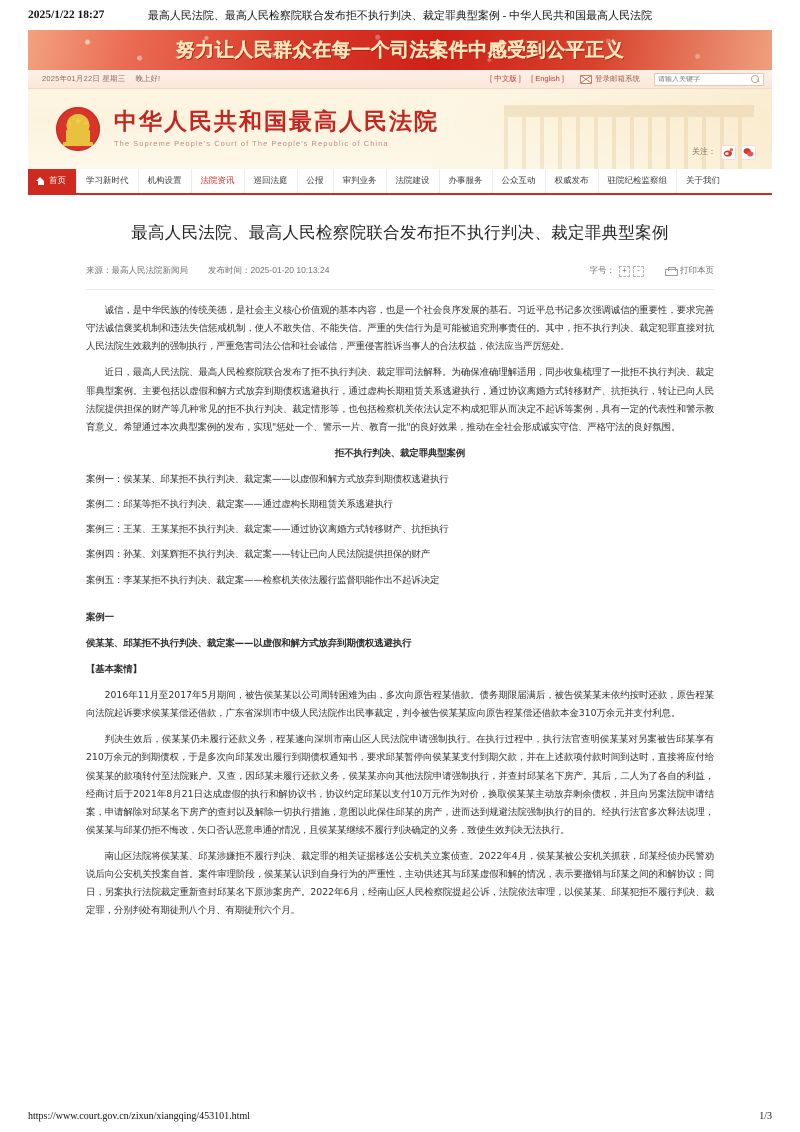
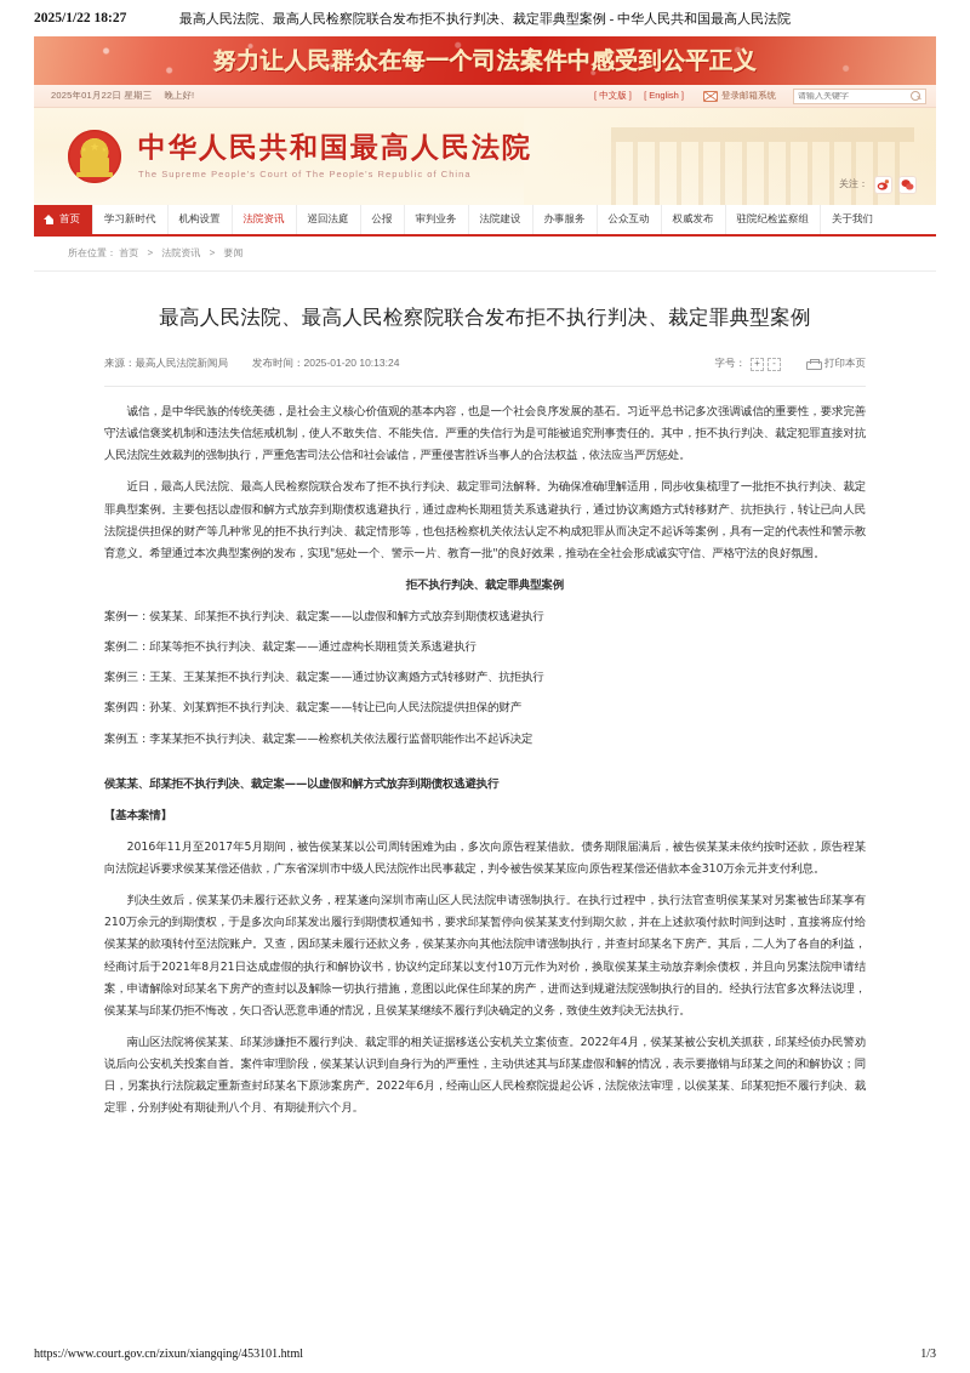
  2025/1/22 18:27
  最高人民法院、最高人民检察院联合发布拒不执行判决、裁定罪典型案例 - 中华人民共和国最高人民法院
  努力让人民群众在每一个司法案件中感受到公平正义
  2025年01月22日 星期三
  晚上好!
  [ 中文版 ] [ English ]
  登录邮箱系统
  请输入关键字
  中华人民共和国最高人民法院
  The Supreme People's Court of The People's Republic of China
  关注：
  首页
  学习新时代
  机构设置
  法院资讯
  巡回法庭
  公报
  审判业务
  法院建设
  办事服务
  公众互动
  权威发布
  驻院纪检监察组
  关于我们
+ 所在位置： 首页 > 法院资讯 > 要闻
  最高人民法院、最高人民检察院联合发布拒不执行判决、裁定罪典型案例
  来源：最高人民法院新闻局
  发布时间：2025-01-20 10:13:24
  字号：
  +
  -
  打印本页
  诚信，是中华民族的传统美德，是社会主义核心价值观的基本内容，也是一个社会良序发展的基石。习近平总书记多次强调诚信的重要性，要求完善守法诚信褒奖机制和违法失信惩戒机制，使人不敢失信、不能失信。严重的失信行为是可能被追究刑事责任的。其中，拒不执行判决、裁定犯罪直接对抗人民法院生效裁判的强制执行，严重危害司法公信和社会诚信，严重侵害胜诉当事人的合法权益，依法应当严厉惩处。
  近日，最高人民法院、最高人民检察院联合发布了拒不执行判决、裁定罪司法解释。为确保准确理解适用，同步收集梳理了一批拒不执行判决、裁定罪典型案例。主要包括以虚假和解方式放弃到期债权逃避执行，通过虚构长期租赁关系逃避执行，通过协议离婚方式转移财产、抗拒执行，转让已向人民法院提供担保的财产等几种常见的拒不执行判决、裁定情形等，也包括检察机关依法认定不构成犯罪从而决定不起诉等案例，具有一定的代表性和警示教育意义。希望通过本次典型案例的发布，实现"惩处一个、警示一片、教育一批"的良好效果，推动在全社会形成诚实守信、严格守法的良好氛围。
  拒不执行判决、裁定罪典型案例
  案例一：侯某某、邱某拒不执行判决、裁定案——以虚假和解方式放弃到期债权逃避执行
  案例二：邱某等拒不执行判决、裁定案——通过虚构长期租赁关系逃避执行
  案例三：王某、王某某拒不执行判决、裁定案——通过协议离婚方式转移财产、抗拒执行
  案例四：孙某、刘某辉拒不执行判决、裁定案——转让已向人民法院提供担保的财产
  案例五：李某某拒不执行判决、裁定案——检察机关依法履行监督职能作出不起诉决定
- 案例一
  侯某某、邱某拒不执行判决、裁定案——以虚假和解方式放弃到期债权逃避执行
  【基本案情】
  2016年11月至2017年5月期间，被告侯某某以公司周转困难为由，多次向原告程某借款。债务期限届满后，被告侯某某未依约按时还款，原告程某向法院起诉要求侯某某偿还借款，广东省深圳市中级人民法院作出民事裁定，判令被告侯某某应向原告程某偿还借款本金310万余元并支付利息。
  判决生效后，侯某某仍未履行还款义务，程某遂向深圳市南山区人民法院申请强制执行。在执行过程中，执行法官查明侯某某对另案被告邱某享有210万余元的到期债权，于是多次向邱某发出履行到期债权通知书，要求邱某暂停向侯某某支付到期欠款，并在上述款项付款时间到达时，直接将应付给侯某某的款项转付至法院账户。又查，因邱某未履行还款义务，侯某某亦向其他法院申请强制执行，并查封邱某名下房产。其后，二人为了各自的利益，经商讨后于2021年8月21日达成虚假的执行和解协议书，协议约定邱某以支付10万元作为对价，换取侯某某主动放弃剩余债权，并且向另案法院申请结案，申请解除对邱某名下房产的查封以及解除一切执行措施，意图以此保住邱某的房产，进而达到规避法院强制执行的目的。经执行法官多次释法说理，侯某某与邱某仍拒不悔改，矢口否认恶意串通的情况，且侯某某继续不履行判决确定的义务，致使生效判决无法执行。
  南山区法院将侯某某、邱某涉嫌拒不履行判决、裁定罪的相关证据移送公安机关立案侦查。2022年4月，侯某某被公安机关抓获，邱某经侦办民警劝说后向公安机关投案自首。案件审理阶段，侯某某认识到自身行为的严重性，主动供述其与邱某虚假和解的情况，表示要撤销与邱某之间的和解协议；同日，另案执行法院裁定重新查封邱某名下原涉案房产。2022年6月，经南山区人民检察院提起公诉，法院依法审理，以侯某某、邱某犯拒不履行判决、裁定罪，分别判处有期徒刑八个月、有期徒刑六个月。
  https://www.court.gov.cn/zixun/xiangqing/453101.html
  1/3
